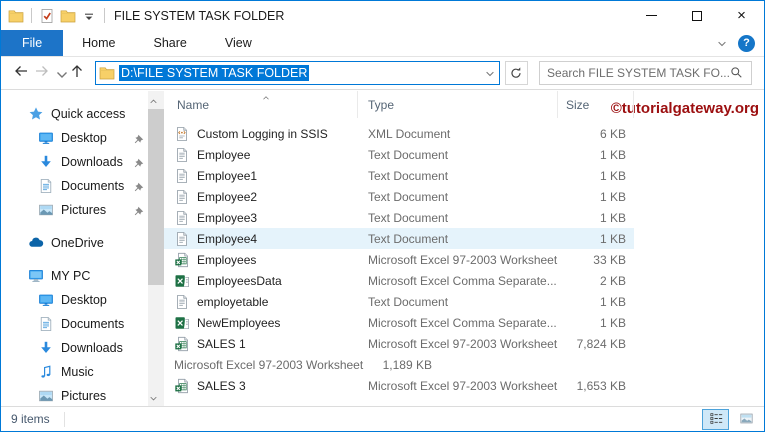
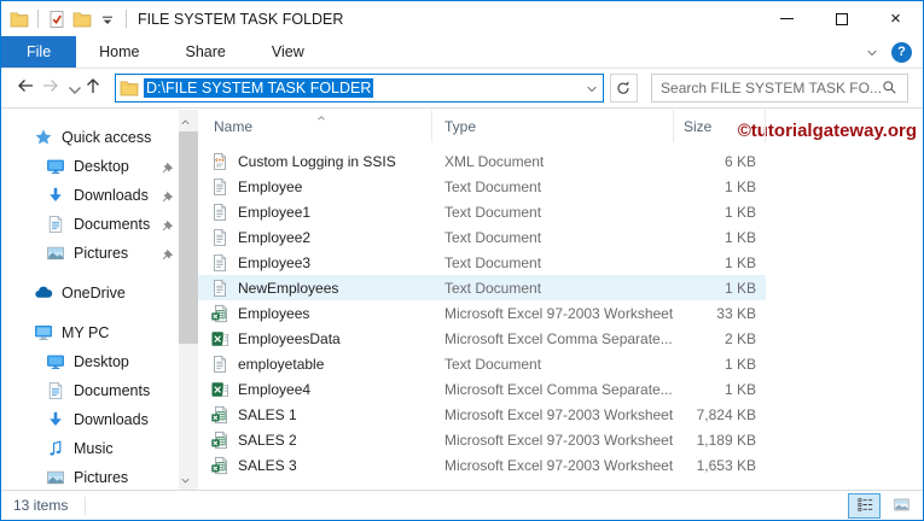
  FILE SYSTEM TASK FOLDER
  ×
  File
  Home
  Share
  View
  ?
  D:\FILE SYSTEM TASK FOLDER
  Search FILE SYSTEM TASK FO...
  Quick access
  Desktop
  Downloads
  Documents
  Pictures
  OneDrive
  MY PC
  Desktop
  Documents
  Downloads
  Music
  Pictures
  ©tutorialgateway.org
  Name
  Type
  Size
  Custom Logging in SSIS
  XML Document
  6 KB
  Employee
  Text Document
  1 KB
  Employee1
  Text Document
  1 KB
  Employee2
  Text Document
  1 KB
  Employee3
  Text Document
  1 KB
- Employee4
+ NewEmployees
  Text Document
  1 KB
  Employees
  Microsoft Excel 97-2003 Worksheet
  33 KB
  EmployeesData
  Microsoft Excel Comma Separate...
  2 KB
  employetable
  Text Document
  1 KB
- NewEmployees
+ Employee4
  Microsoft Excel Comma Separate...
  1 KB
  SALES 1
  Microsoft Excel 97-2003 Worksheet
  7,824 KB
+ SALES 2
  Microsoft Excel 97-2003 Worksheet
  1,189 KB
  SALES 3
  Microsoft Excel 97-2003 Worksheet
  1,653 KB
- 9 items
+ 13 items
